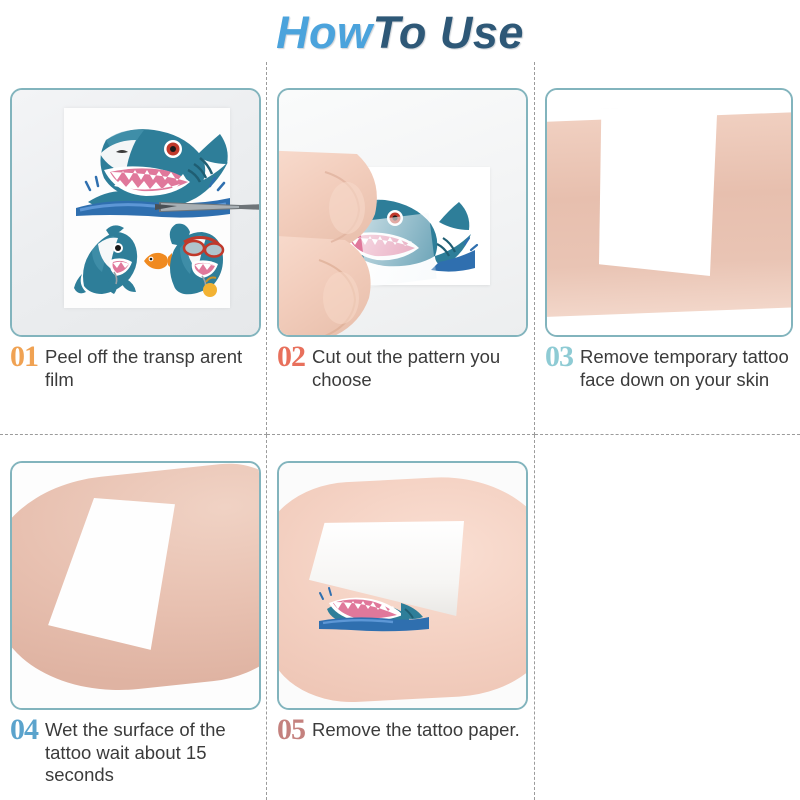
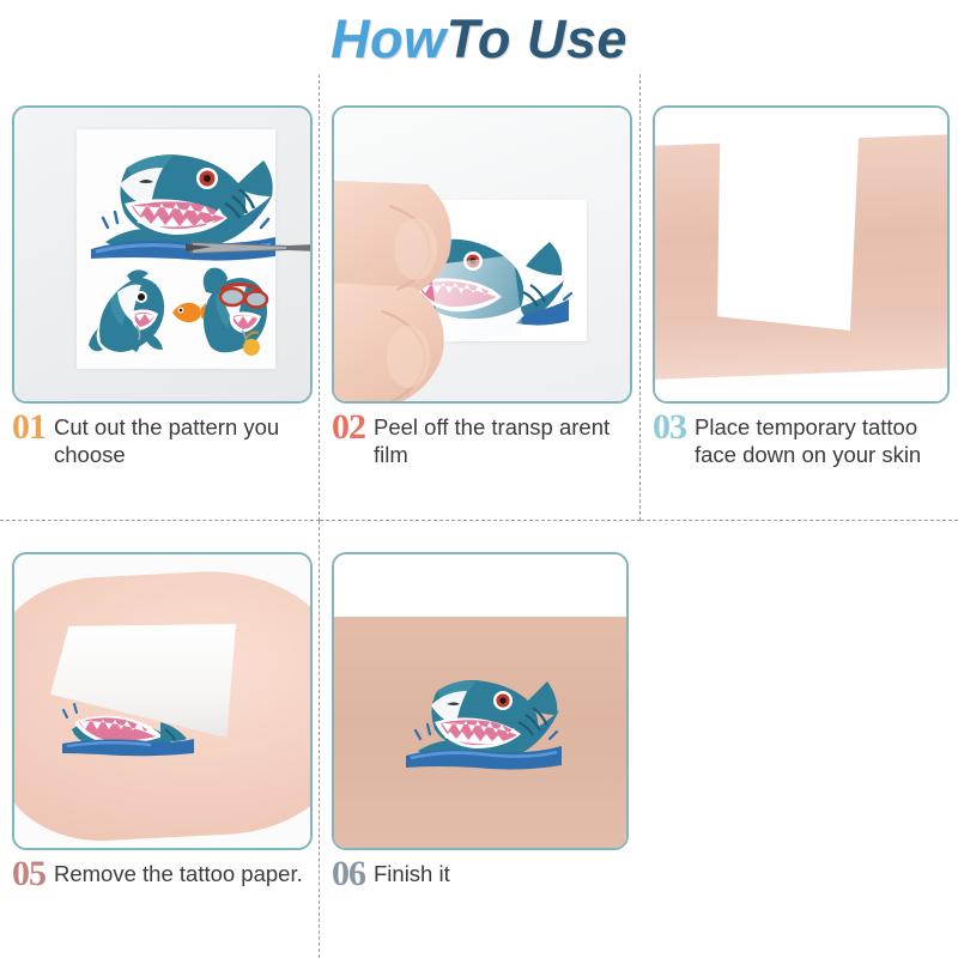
  HowTo Use
  01
- Peel off the transp arent film
+ Cut out the pattern you choose
  02
- Cut out the pattern you choose
+ Peel off the transp arent film
  03
- Remove temporary tattoo face down on your skin
+ Place temporary tattoo face down on your skin
- 04
- Wet the surface of the tattoo wait about 15 seconds
  05
  Remove the tattoo paper.
+ 06
+ Finish it
